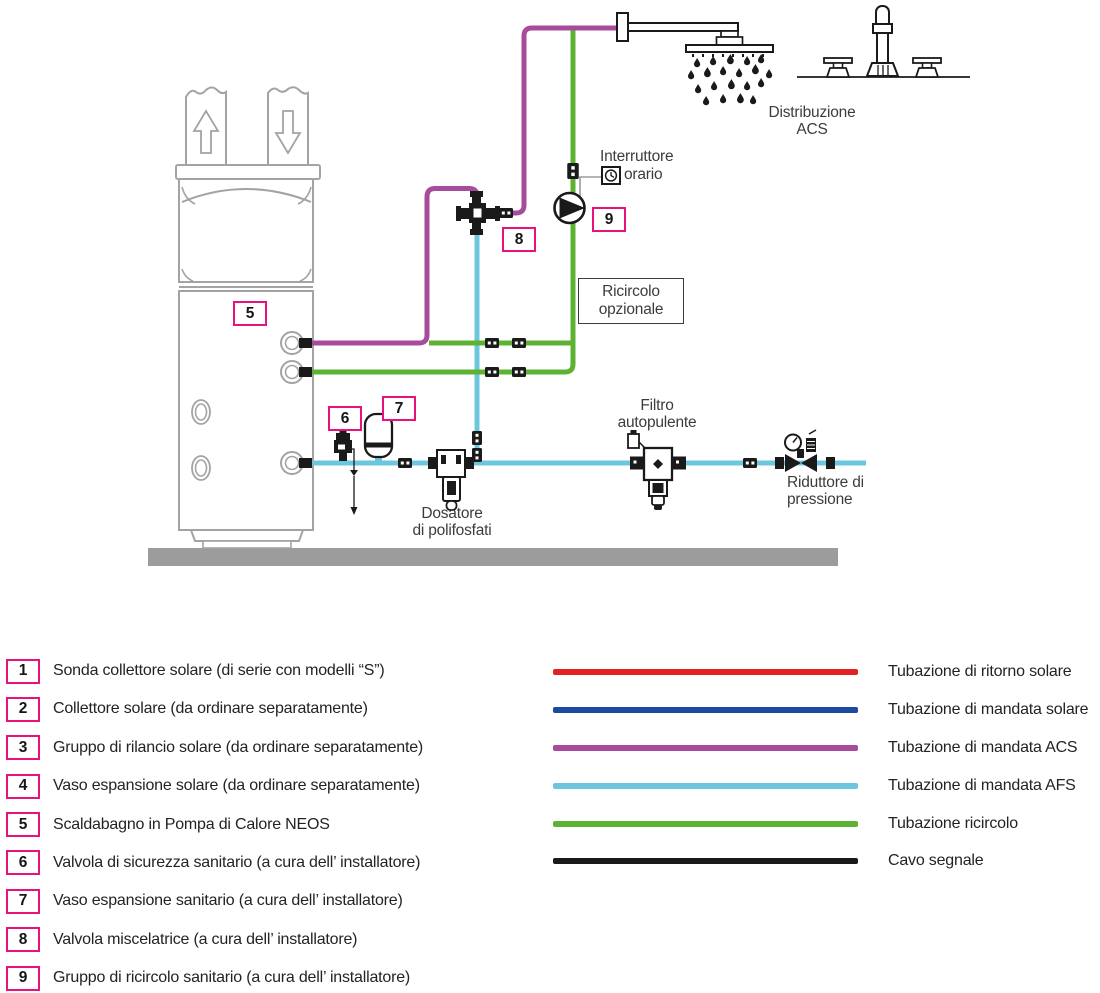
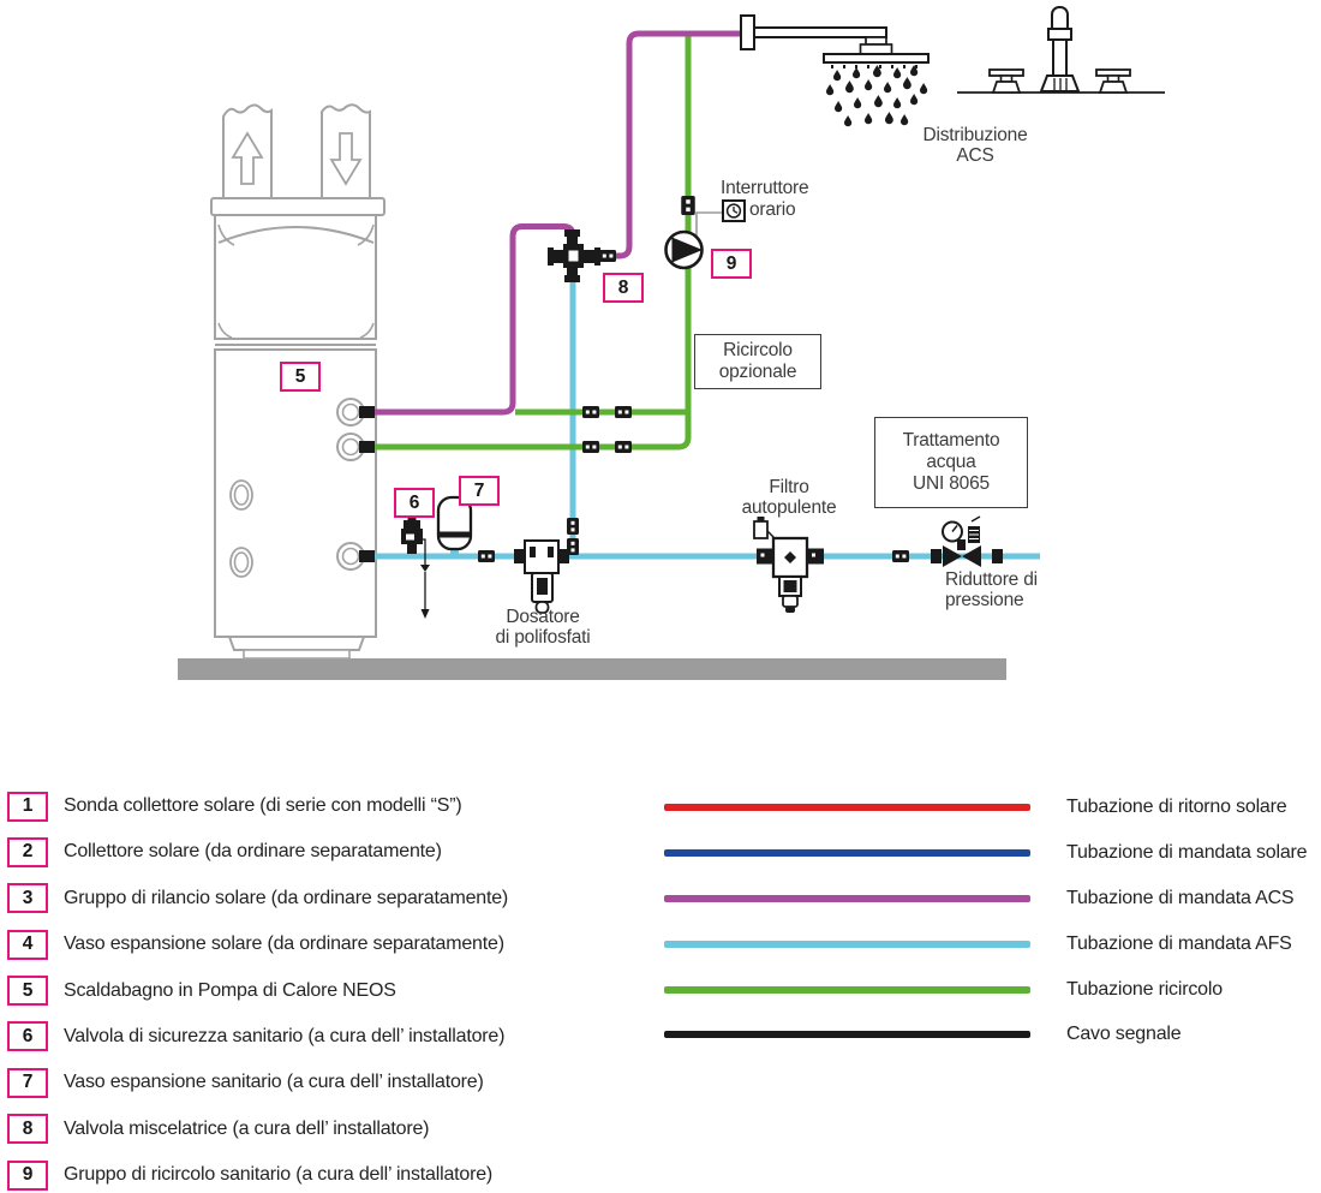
  5
  6
  7
  8
  9
  Distribuzione
  ACS
  Interruttore
  orario
  Ricircolo
  opzionale
+ Trattamento
+ acqua
+ UNI 8065
  Filtro
  autopulente
  Riduttore di
  pressione
  Dosatore
  di polifosfati
  1
  Sonda collettore solare (di serie con modelli “S”)
  2
  Collettore solare (da ordinare separatamente)
  3
  Gruppo di rilancio solare (da ordinare separatamente)
  4
  Vaso espansione solare (da ordinare separatamente)
  5
  Scaldabagno in Pompa di Calore NEOS
  6
  Valvola di sicurezza sanitario (a cura dell’ installatore)
  7
  Vaso espansione sanitario (a cura dell’ installatore)
  8
  Valvola miscelatrice (a cura dell’ installatore)
  9
  Gruppo di ricircolo sanitario (a cura dell’ installatore)
  Tubazione di ritorno solare
  Tubazione di mandata solare
  Tubazione di mandata ACS
  Tubazione di mandata AFS
  Tubazione ricircolo
  Cavo segnale
